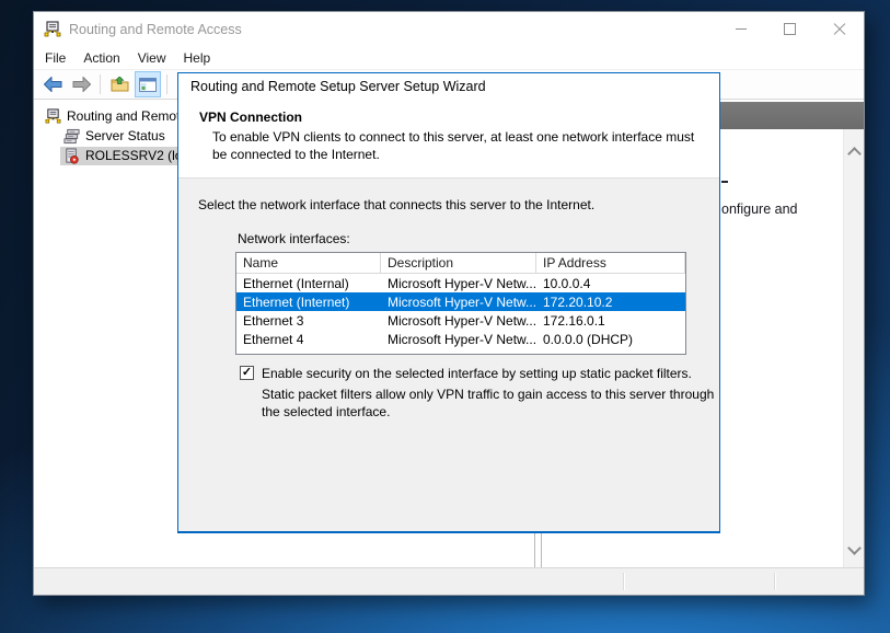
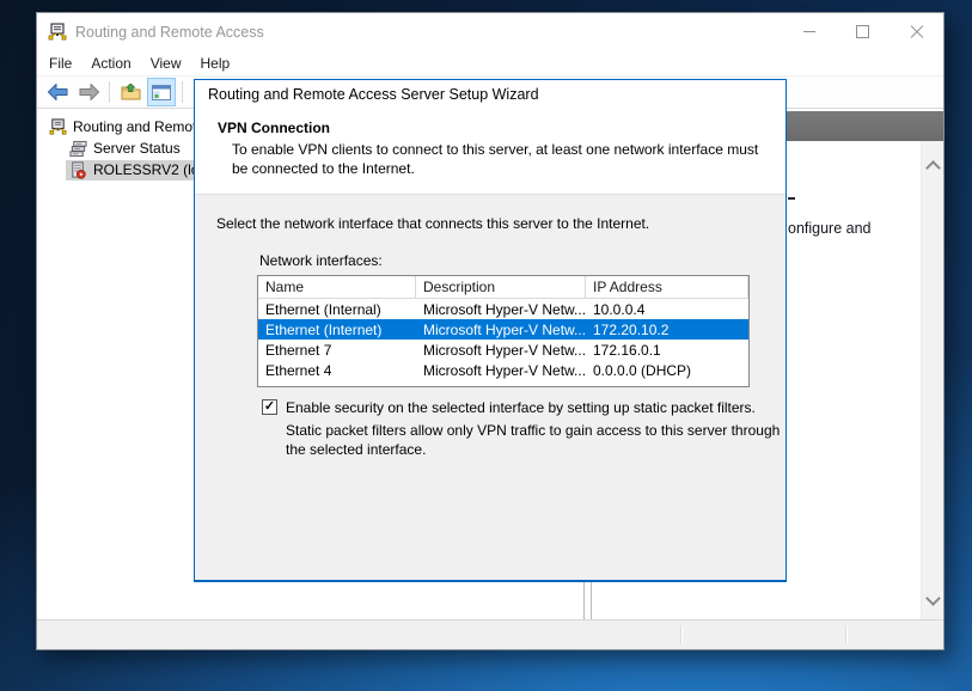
  Routing and Remote Access
  File
  Action
  View
  Help
  Server Status
  onfigure and
- Routing and Remote Setup Server Setup Wizard
+ Routing and Remote Access Server Setup Wizard
  VPN Connection
  To enable VPN clients to connect to this server, at least one network interface must be connected to the Internet.
  Select the network interface that connects this server to the Internet.
  Network interfaces:
  Name
  Description
  IP Address
  Ethernet (Internal)
  Microsoft Hyper-V Netw...
  10.0.0.4
  Ethernet (Internet)
  Microsoft Hyper-V Netw...
  172.20.10.2
- Ethernet 3
+ Ethernet 7
  Microsoft Hyper-V Netw...
  172.16.0.1
  Ethernet 4
  Microsoft Hyper-V Netw...
  0.0.0.0 (DHCP)
  ✓
  Enable security on the selected interface by setting up static packet filters.
  Static packet filters allow only VPN traffic to gain access to this server through the selected interface.
